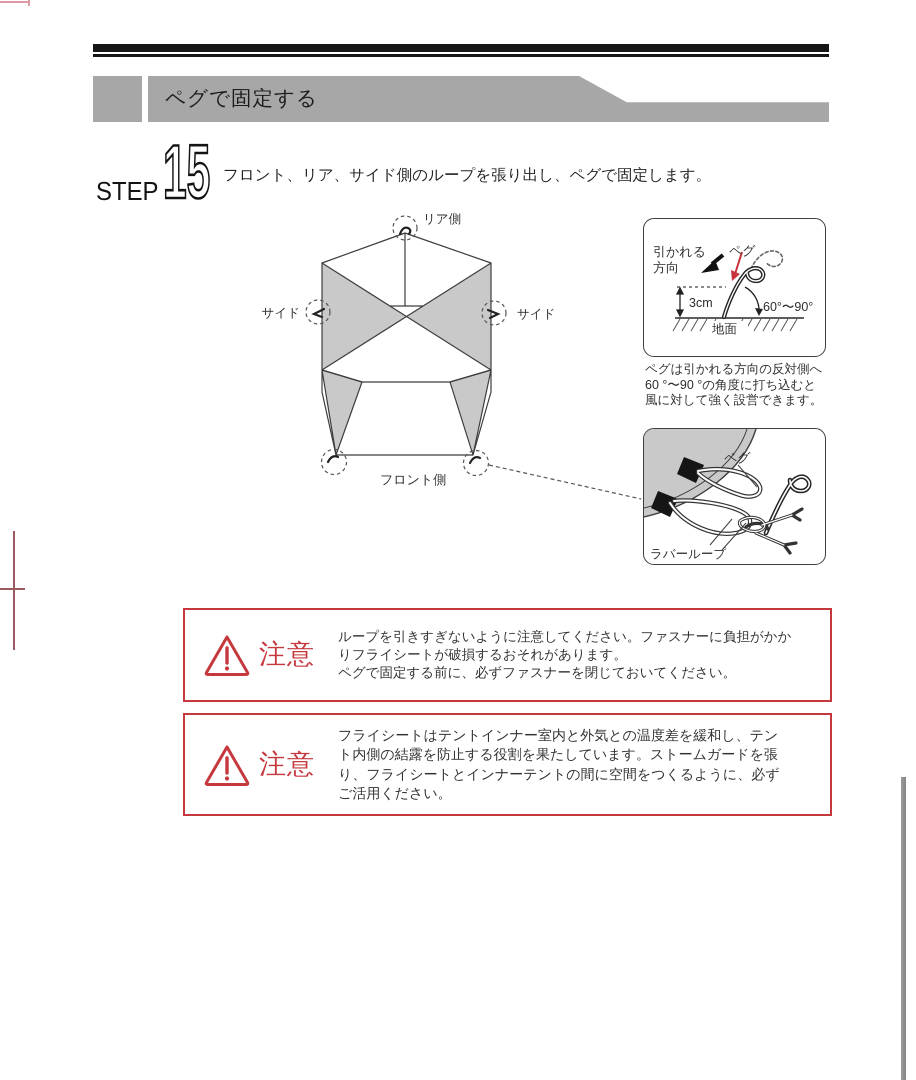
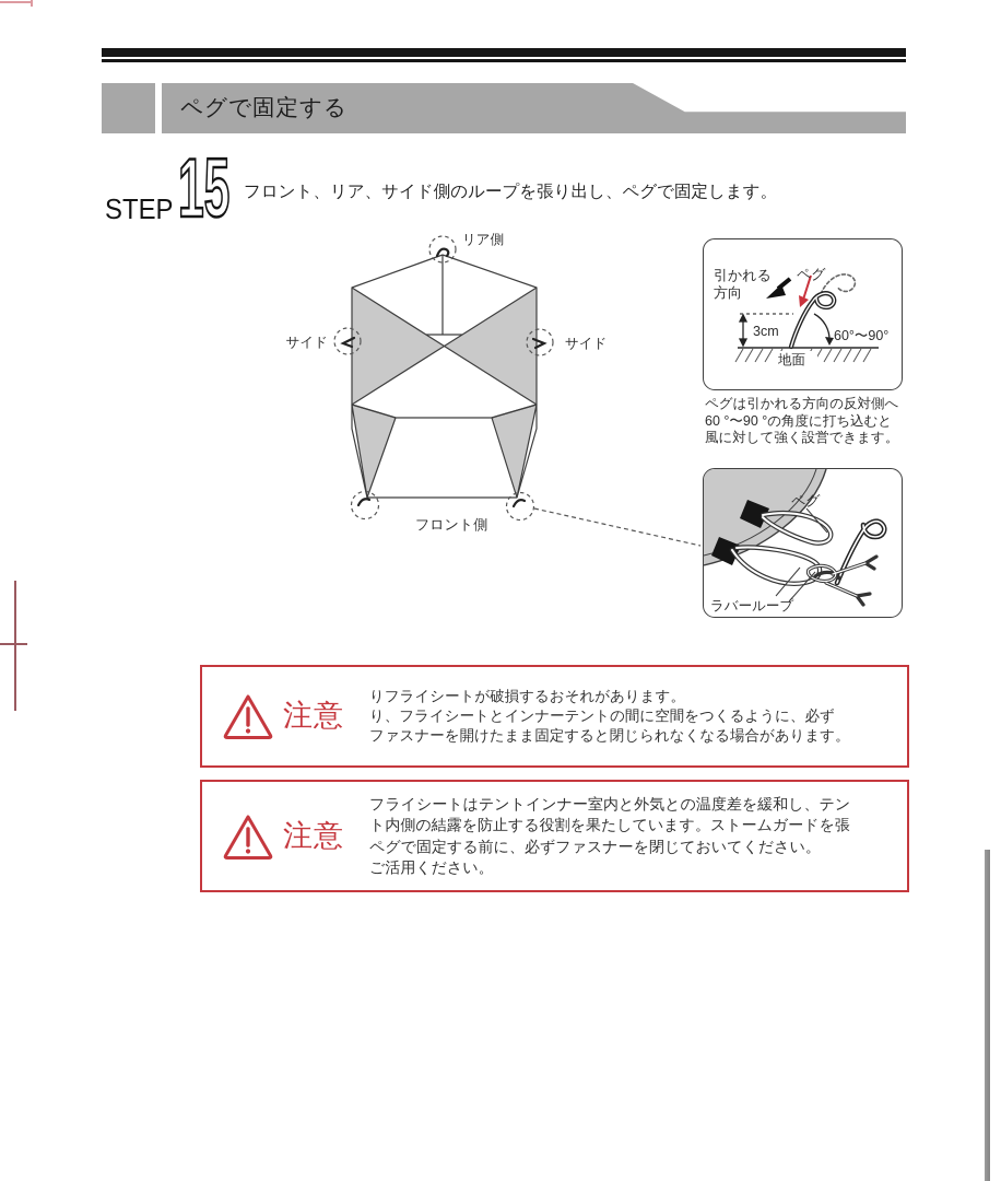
  ペグで固定する
  STEP
  15
  フロント、リア、サイド側のループを張り出し、ペグで固定します。
  リア側
  サイド
  サイド
  フロント側
  引かれる
  方向
  ペグ
  3cm
  60°〜90°
  地面
  ペグは引かれる方向の反対側へ
  60 °〜90 °の角度に打ち込むと
  風に対して強く設営できます。
  ペグ
  ラバーループ
  注意
- ループを引きすぎないように注意してください。ファスナーに負担がかか
  りフライシートが破損するおそれがあります。
- ペグで固定する前に、必ずファスナーを閉じておいてください。
+ り、フライシートとインナーテントの間に空間をつくるように、必ず
+ ファスナーを開けたまま固定すると閉じられなくなる場合があります。
  注意
  フライシートはテントインナー室内と外気との温度差を緩和し、テン
  ト内側の結露を防止する役割を果たしています。ストームガードを張
- り、フライシートとインナーテントの間に空間をつくるように、必ず
+ ペグで固定する前に、必ずファスナーを閉じておいてください。
  ご活用ください。
